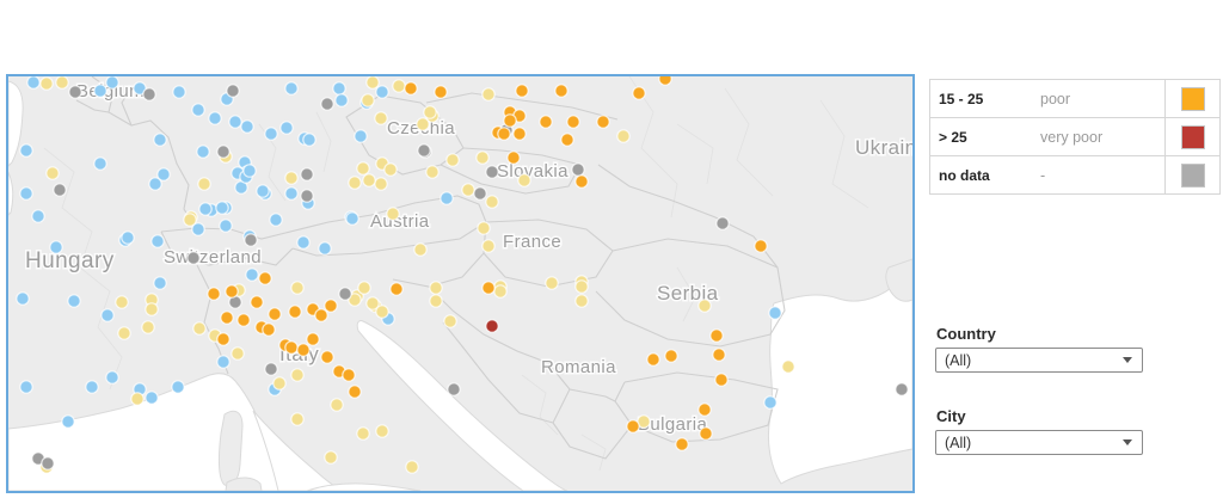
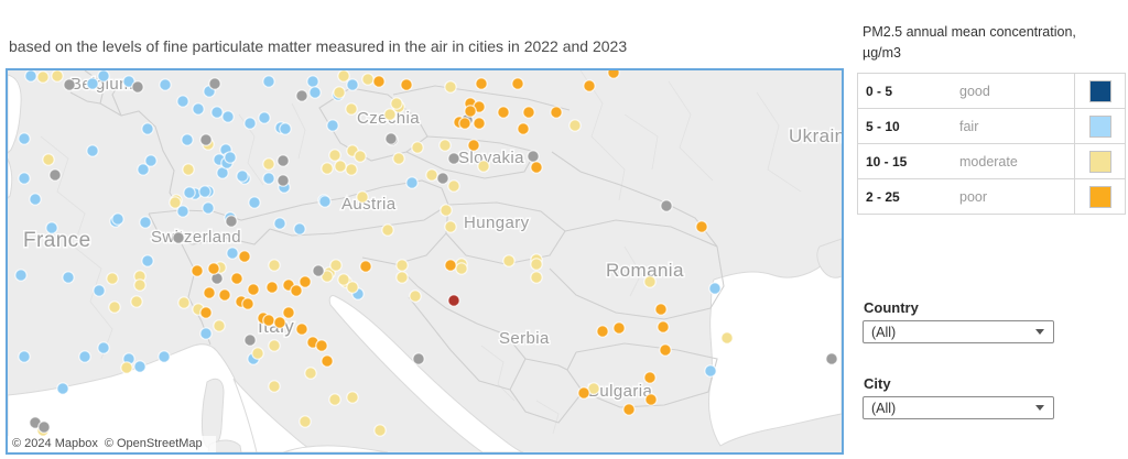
+ based on the levels of fine particulate matter measured in the air in cities in 2022 and 2023
  Czehia
  Ukrain
  Slovakia
  Austria
- France
+ Hungary
  Swzerland
- Hungary
+ France
- Serbia
+ Romania
  Itay
- Romania
+ Serbia
  ulgaria
+ © 2024 Mapbox © OpenStreetMap
+ PM2.5 annual mean concentration,
+ µg/m3
+ 0 - 5
+ good
+ 5 - 10
+ fair
+ 10 - 15
+ moderate
- 15 - 25
+ 2 - 25
  poor
- > 25
- very poor
- no data
- -
  Country
  (All)
  City
  (All)
